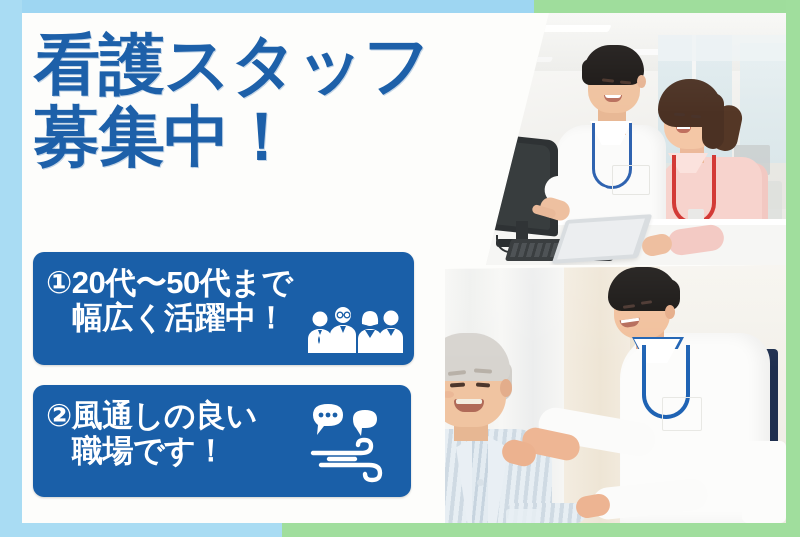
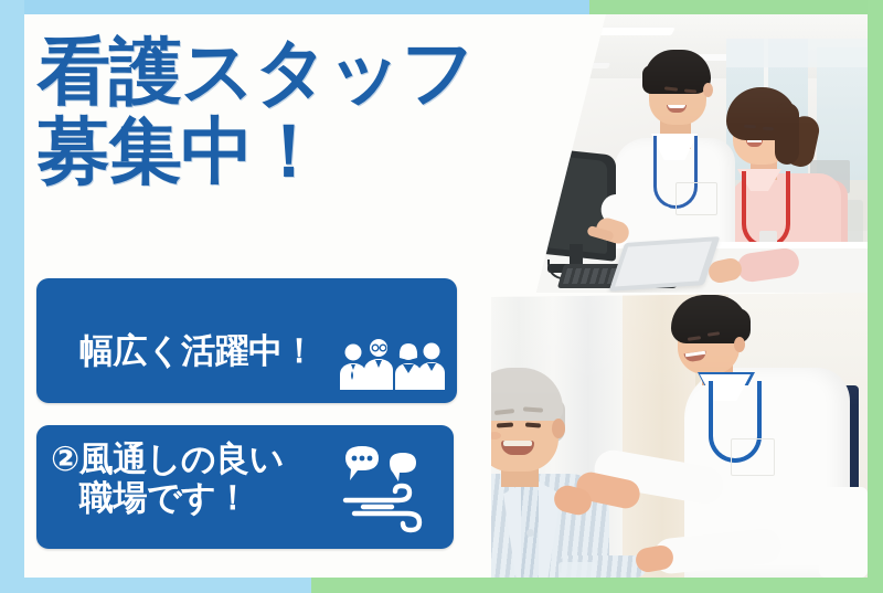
  看護スタッフ
  募集中！
- ①20代〜50代まで
  幅広く活躍中！
  ②風通しの良い
  職場です！
